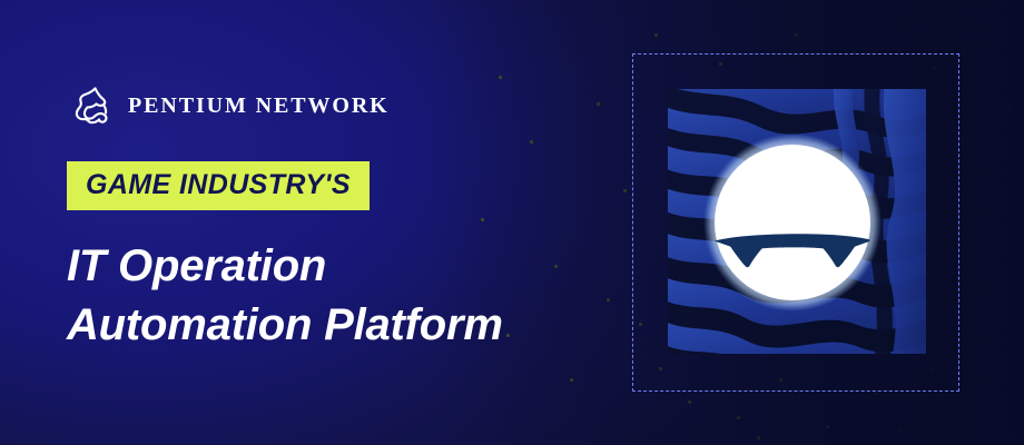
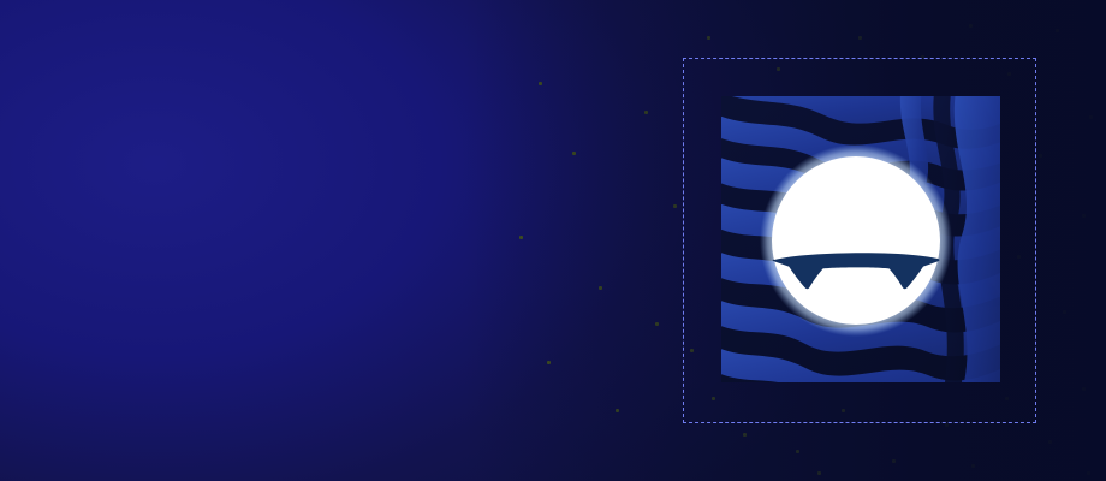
- PENTIUM NETWORK
- GAME INDUSTRY'S
- IT Operation
- Automation Platform
